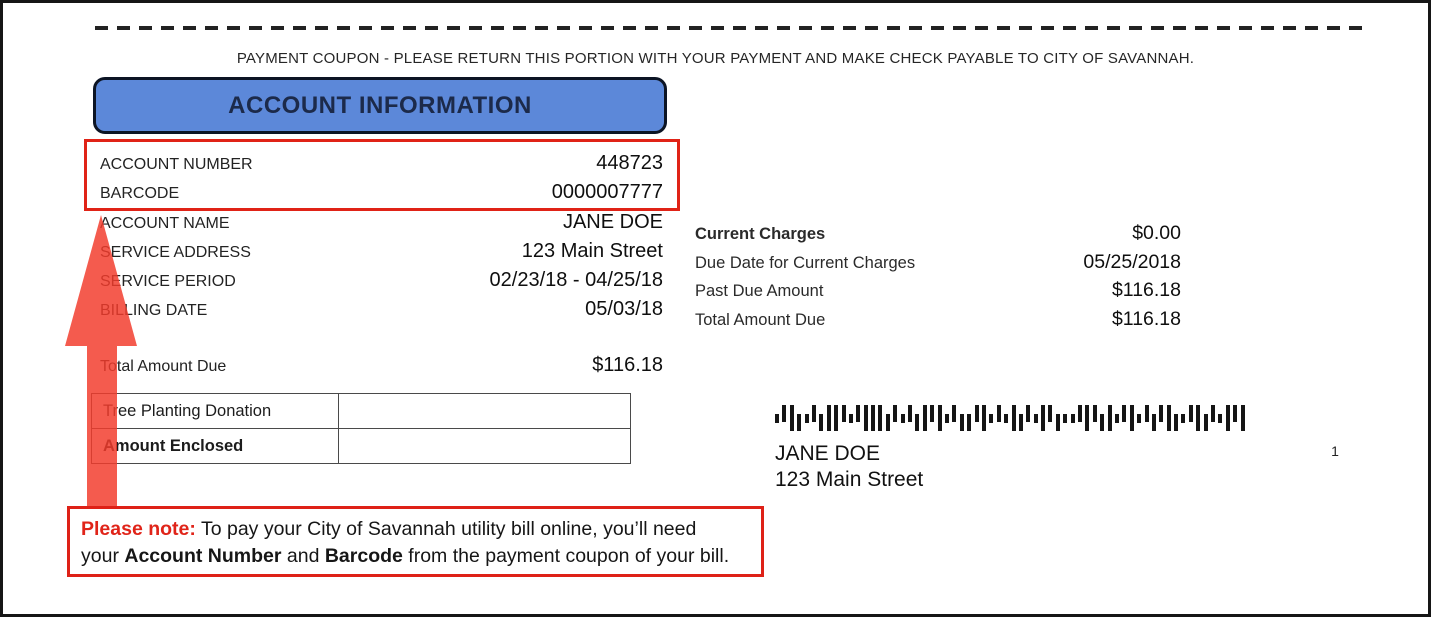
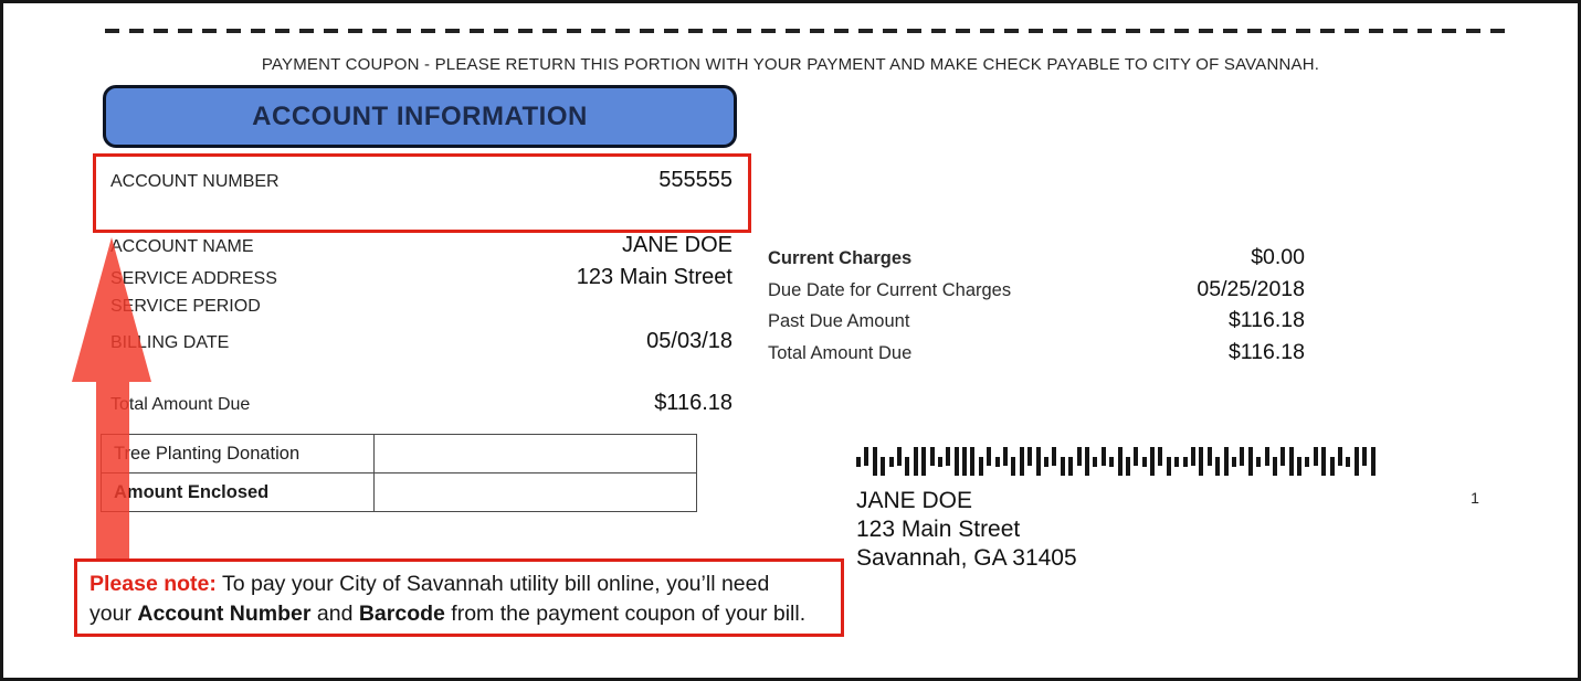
  PAYMENT COUPON - PLEASE RETURN THIS PORTION WITH YOUR PAYMENT AND MAKE CHECK PAYABLE TO CITY OF SAVANNAH.
  ACCOUNT INFORMATION
  ACCOUNT NUMBER
- 448723
+ 555555
- BARCODE
- 0000007777
  ACCOUNT NAME
  JANE DOE
  SERVICE ADDRESS
  123 Main Street
  SERVICE PERIOD
- 02/23/18 - 04/25/18
  BILLING DATE
  05/03/18
  Total Amount Due
  $116.18
  Tree Planting Donation
  Amount Enclosed
  Current Charges
  $0.00
  Due Date for Current Charges
  05/25/2018
  Past Due Amount
  $116.18
  Total Amount Due
  $116.18
  JANE DOE
  123 Main Street
+ Savannah, GA 31405
  1
  Please note: To pay your City of Savannah utility bill online, you’ll need
  your Account Number and Barcode from the payment coupon of your bill.
